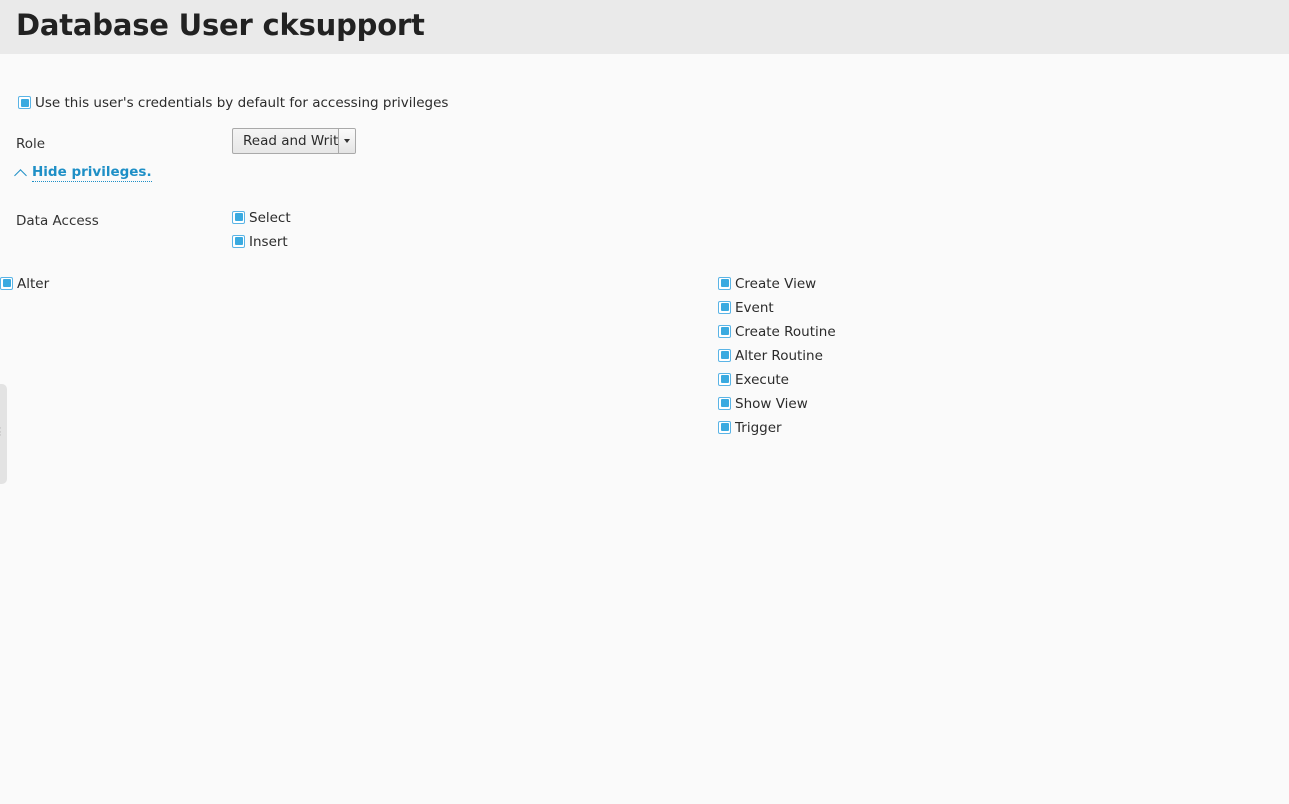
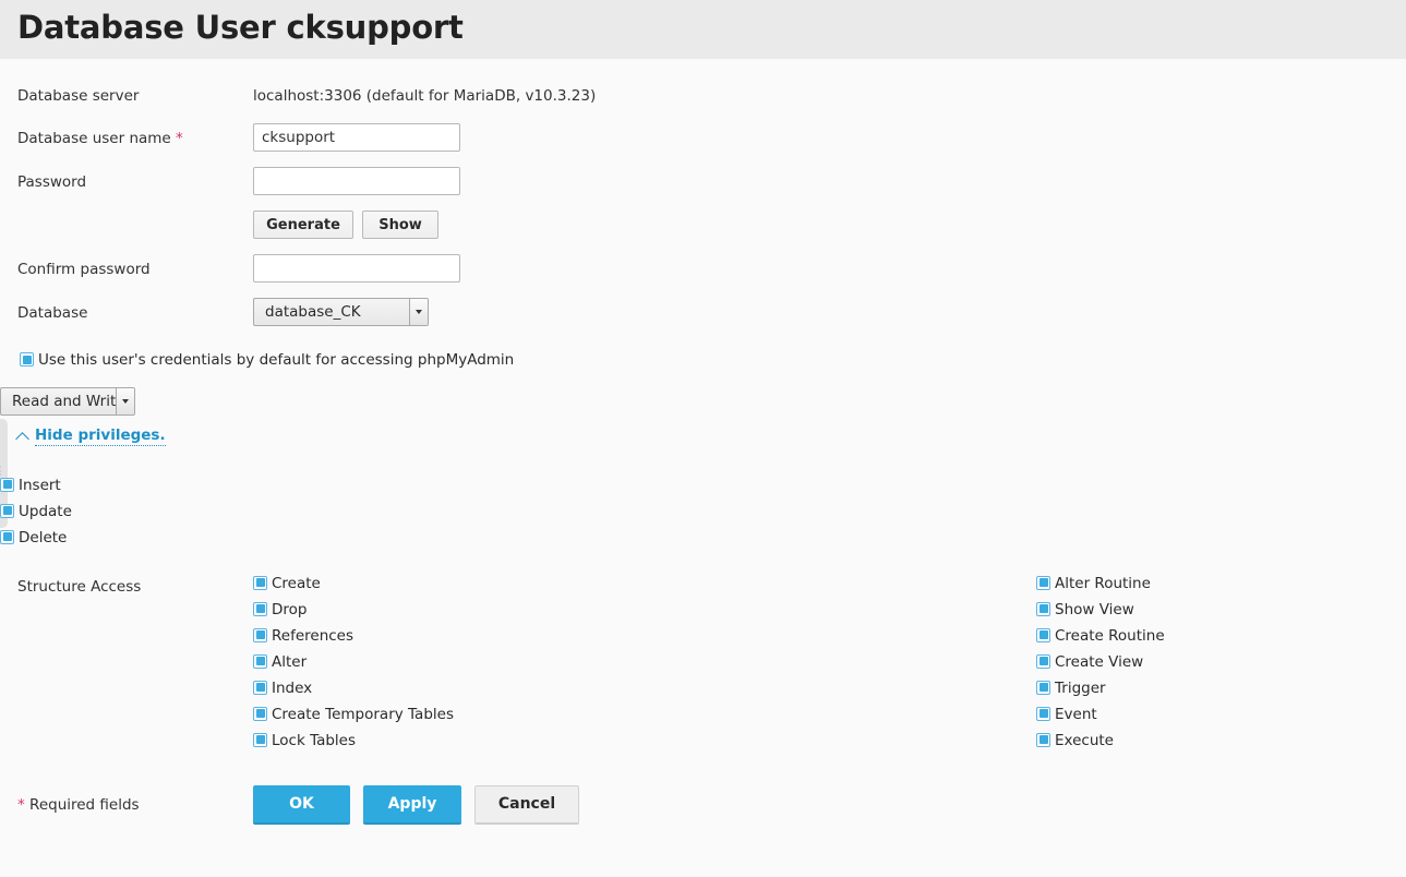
  Database User cksupport
+ Database server
+ localhost:3306 (default for MariaDB, v10.3.23)
+ Database user name *
+ cksupport
+ Password
+ Generate
+ Show
+ Confirm password
+ Database
+ database_CK
- Use this user's credentials by default for accessing privileges
+ Use this user's credentials by default for accessing phpMyAdmin
- Role
  Read and Writ
  Hide privileges.
- Data Access
- Select
  Insert
+ Update
+ Delete
+ Structure Access
+ Create
+ Drop
+ References
  Alter
+ Index
+ Create Temporary Tables
+ Lock Tables
- Create View
+ Alter Routine
- Event
+ Show View
  Create Routine
- Alter Routine
+ Create View
- Execute
+ Trigger
- Show View
+ Event
- Trigger
+ Execute
+ * Required fields
+ OK
+ Apply
+ Cancel
